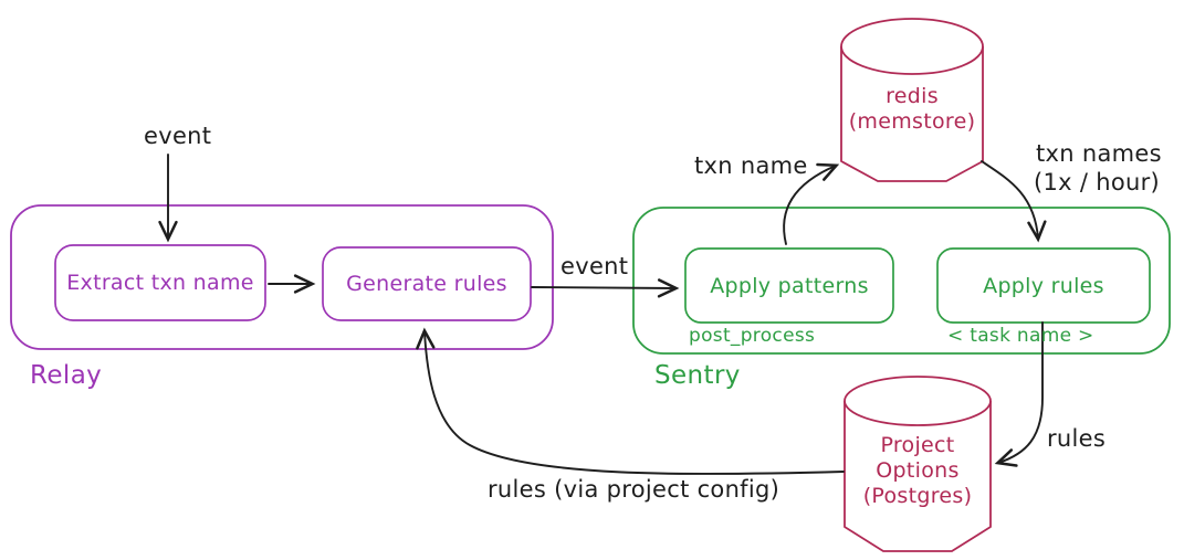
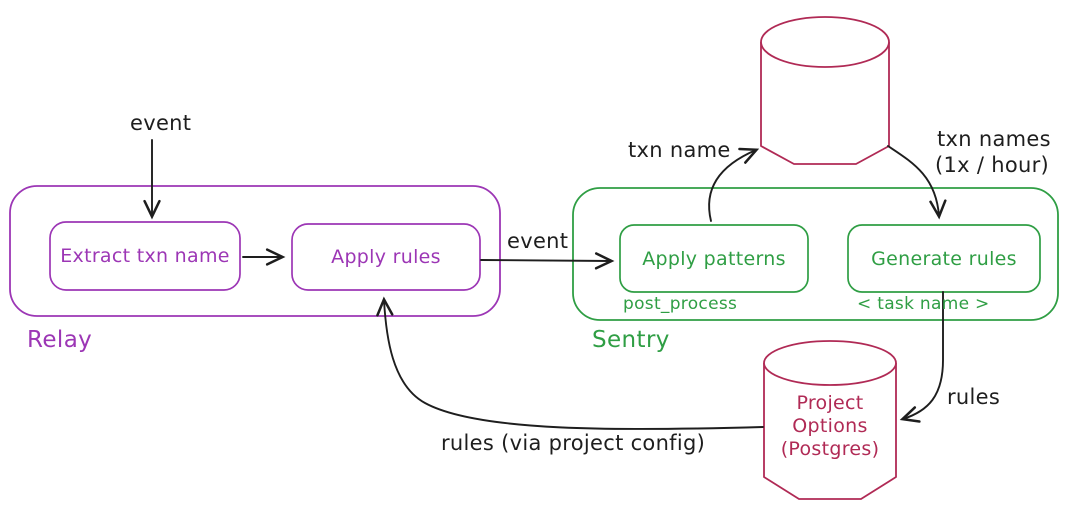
  Extract txn name
- Generate rules
+ Apply rules
  Apply patterns
- Apply rules
+ Generate rules
  post_process
  < task name >
  Relay
  Sentry
- redis
- (memstore)
  Project
  Options
  (Postgres)
  event
  event
  txn name
  txn names
  (1x / hour)
  rules
  rules (via project config)
